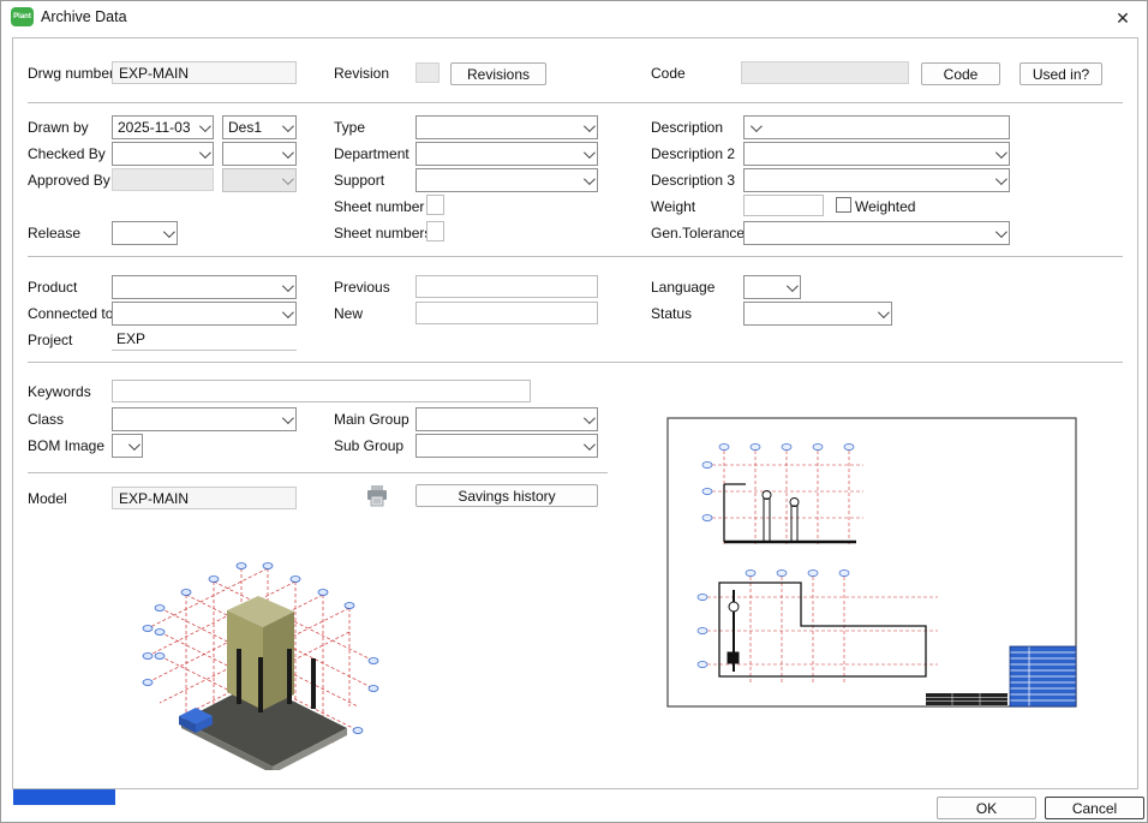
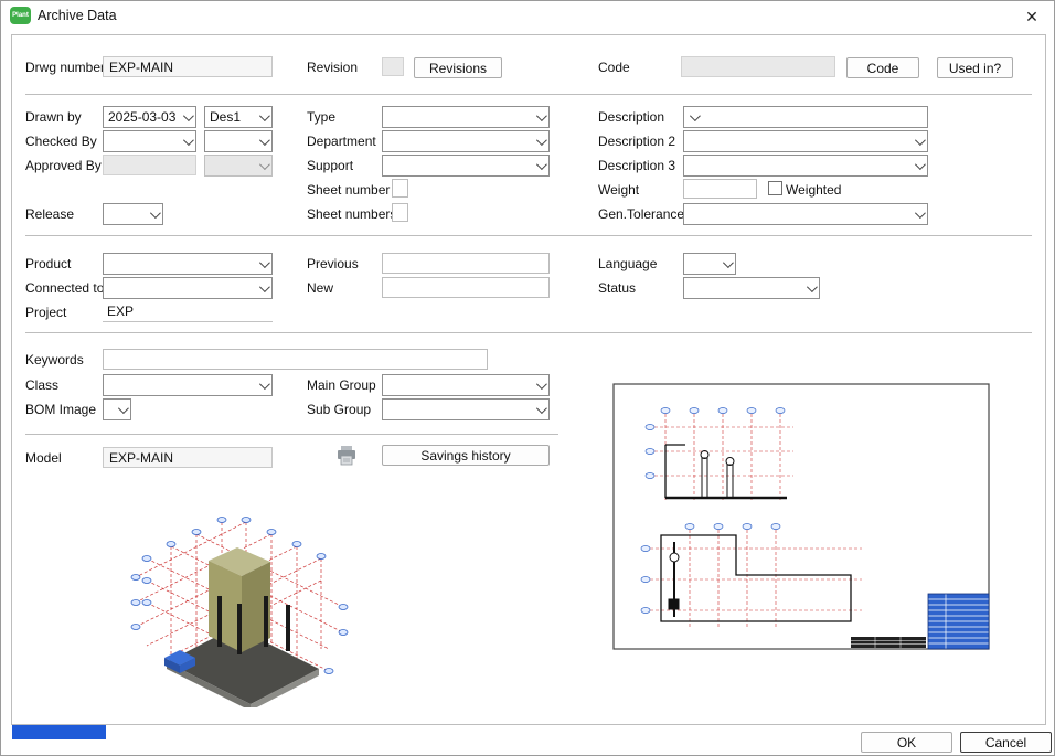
  Archive Data
  ✕
  Drwg numbe
  EXP-MAIN
  Revision
  Revisions
  Code
  Code
  Used in?
  Drawn by
- 2025-11-03
+ 2025-03-03
  Des1
  Checked By
  Approved By
  Release
  Type
  Department
  Support
  Sheet number
  Sheet number
  Description
  Description 2
  Description 3
  Weight
  Weighted
  Gen.Tolerance
  Product
  Connected to
  Project
  EXP
  Previous
  New
  Language
  Status
  Keywords
  Class
  Main Group
  BOM Image
  Sub Group
  Model
  EXP-MAIN
  Savings history
  OK
  Cancel
